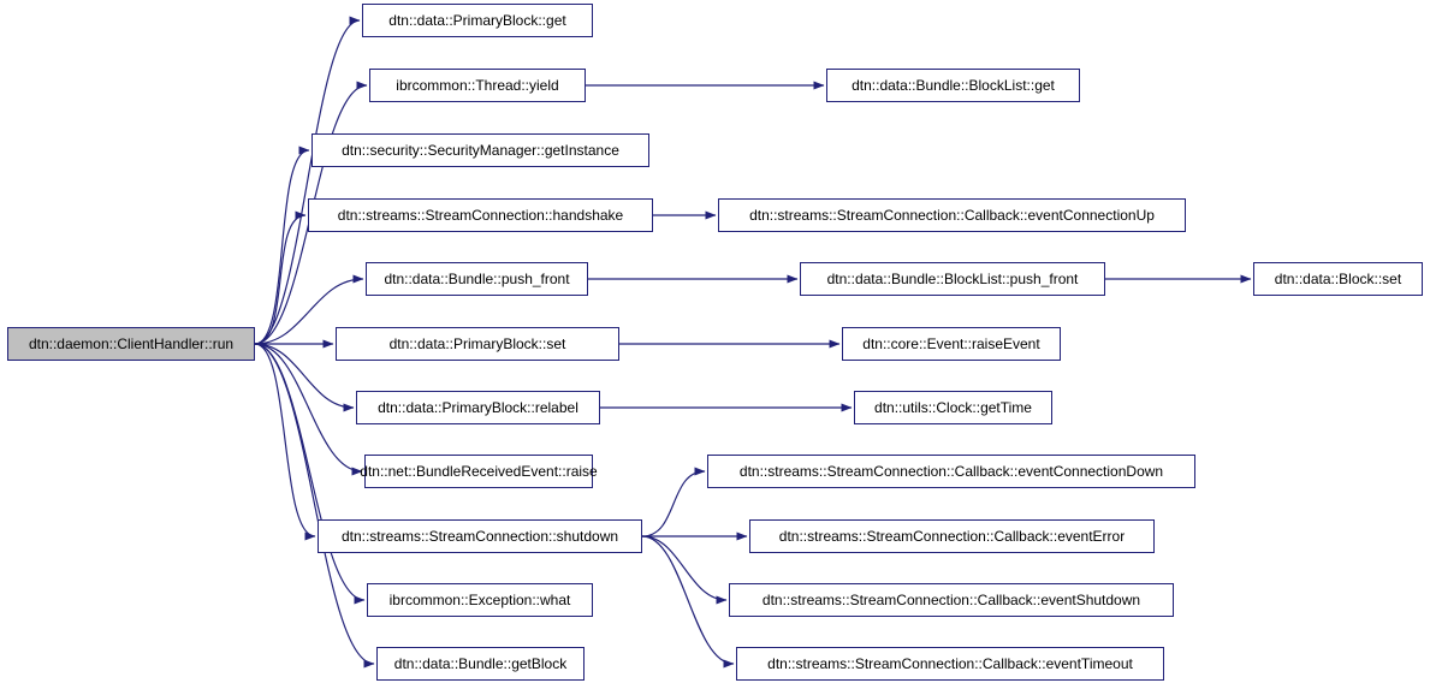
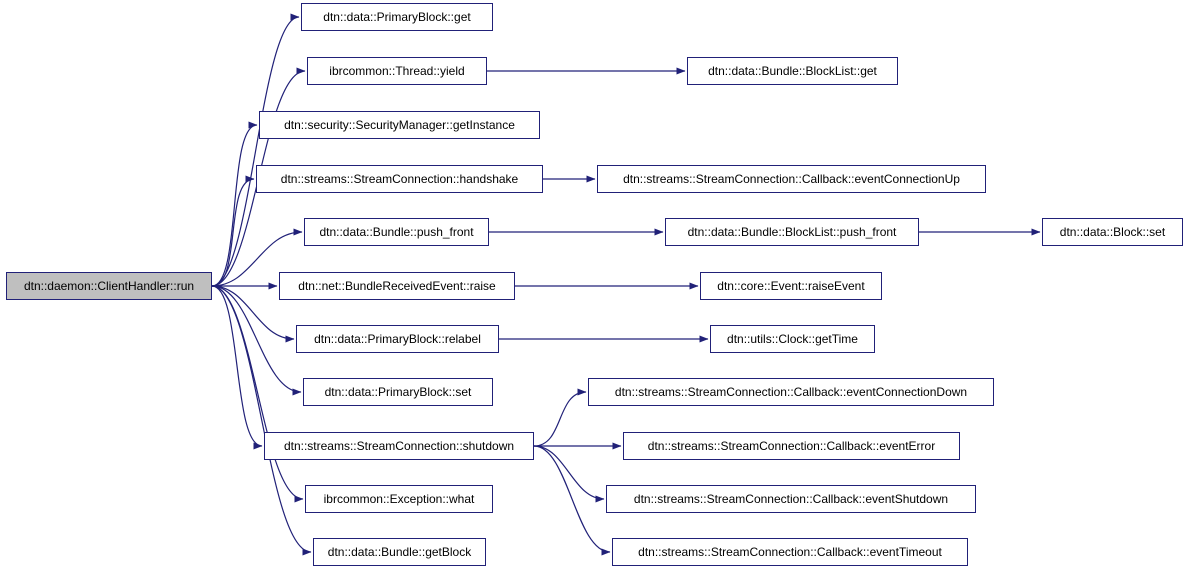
  dtn::daemon::ClientHandler::run
  dtn::data::PrimaryBlock::get
  ibrcommon::Thread::yield
  dtn::data::Bundle::BlockList::get
  dtn::security::SecurityManager::getInstance
  dtn::streams::StreamConnection::handshake
  dtn::streams::StreamConnection::Callback::eventConnectionUp
  dtn::data::Bundle::push_front
  dtn::data::Bundle::BlockList::push_front
  dtn::data::Block::set
- dtn::data::PrimaryBlock::set
+ dtn::net::BundleReceivedEvent::raise
  dtn::core::Event::raiseEvent
  dtn::data::PrimaryBlock::relabel
  dtn::utils::Clock::getTime
- dtn::net::BundleReceivedEvent::raise
+ dtn::data::PrimaryBlock::set
  dtn::streams::StreamConnection::Callback::eventConnectionDown
  dtn::streams::StreamConnection::shutdown
  dtn::streams::StreamConnection::Callback::eventError
  ibrcommon::Exception::what
  dtn::streams::StreamConnection::Callback::eventShutdown
  dtn::data::Bundle::getBlock
  dtn::streams::StreamConnection::Callback::eventTimeout
